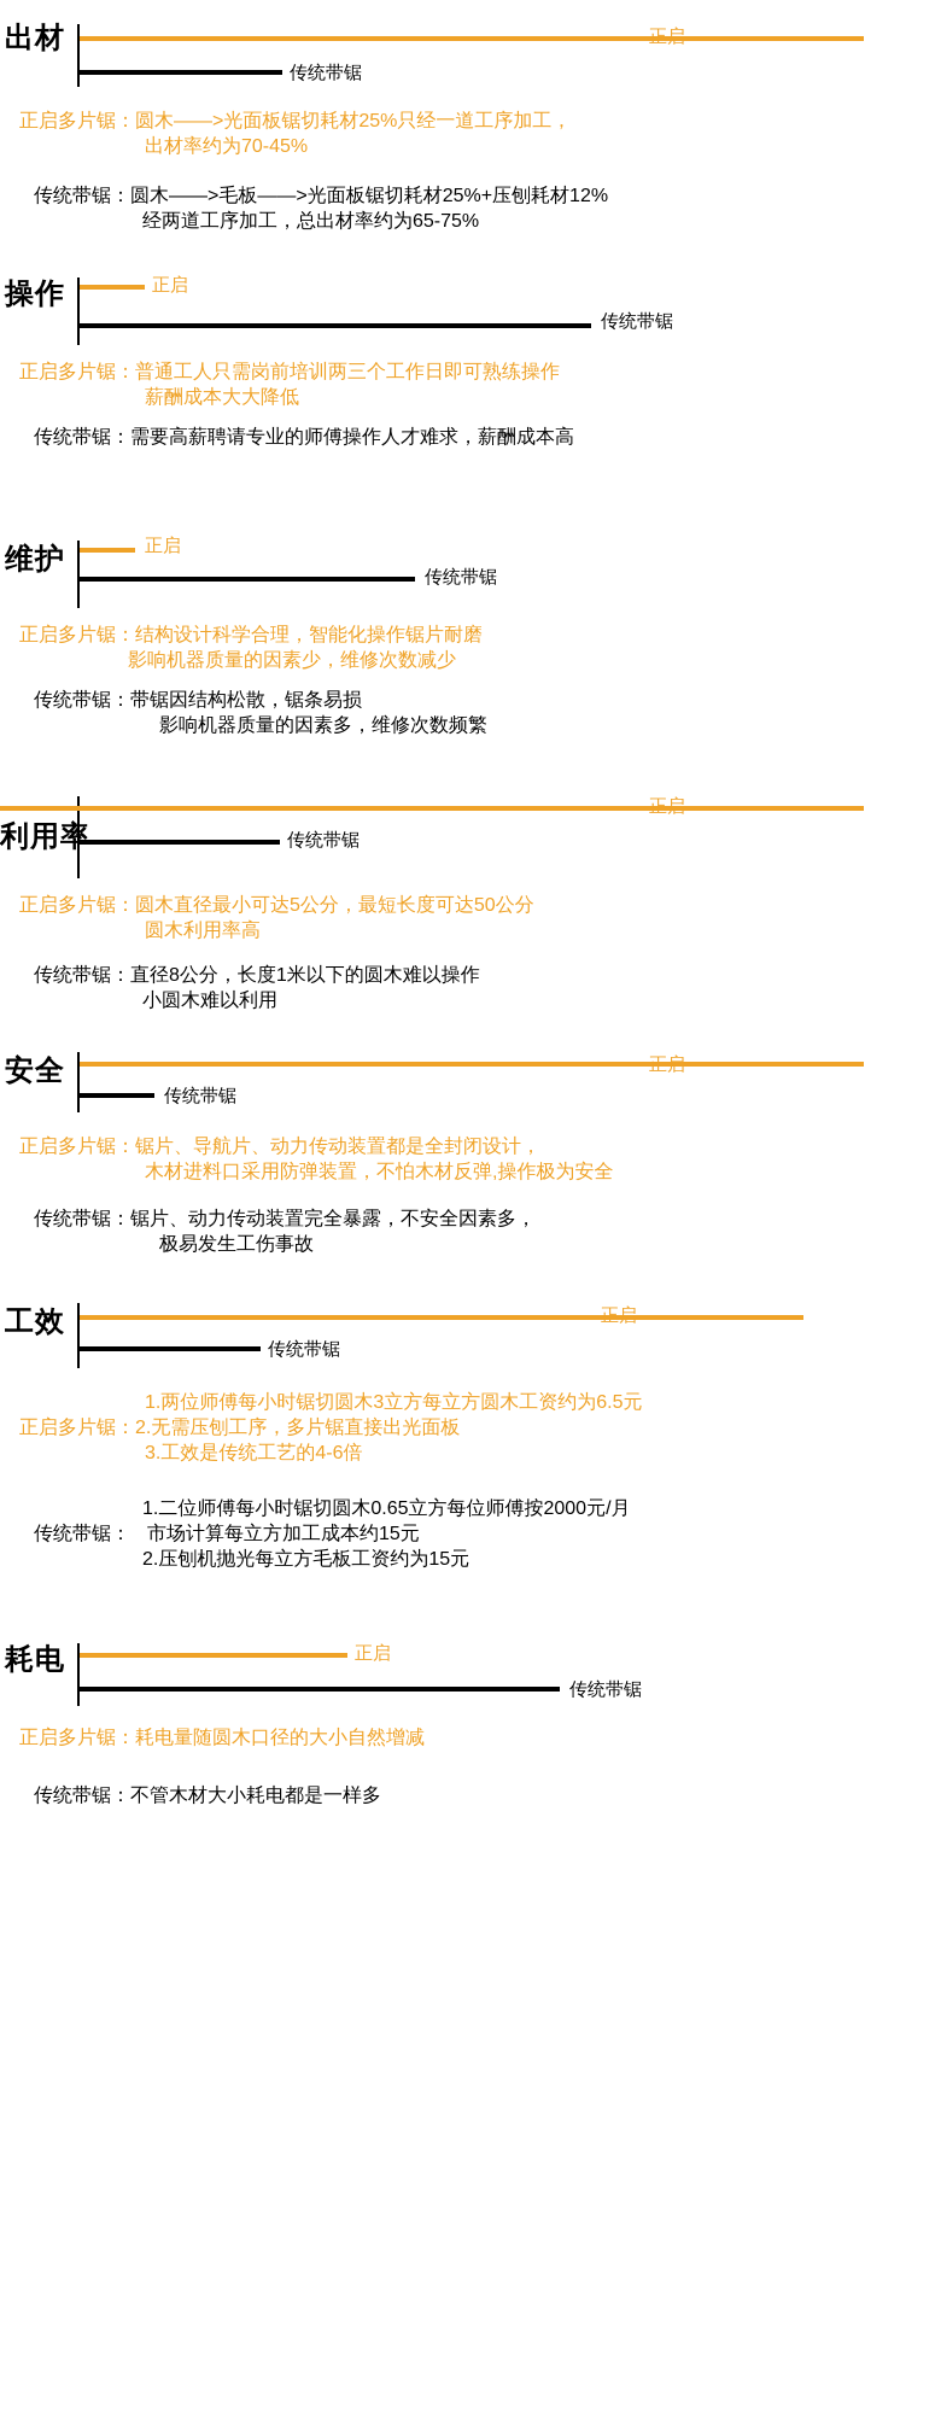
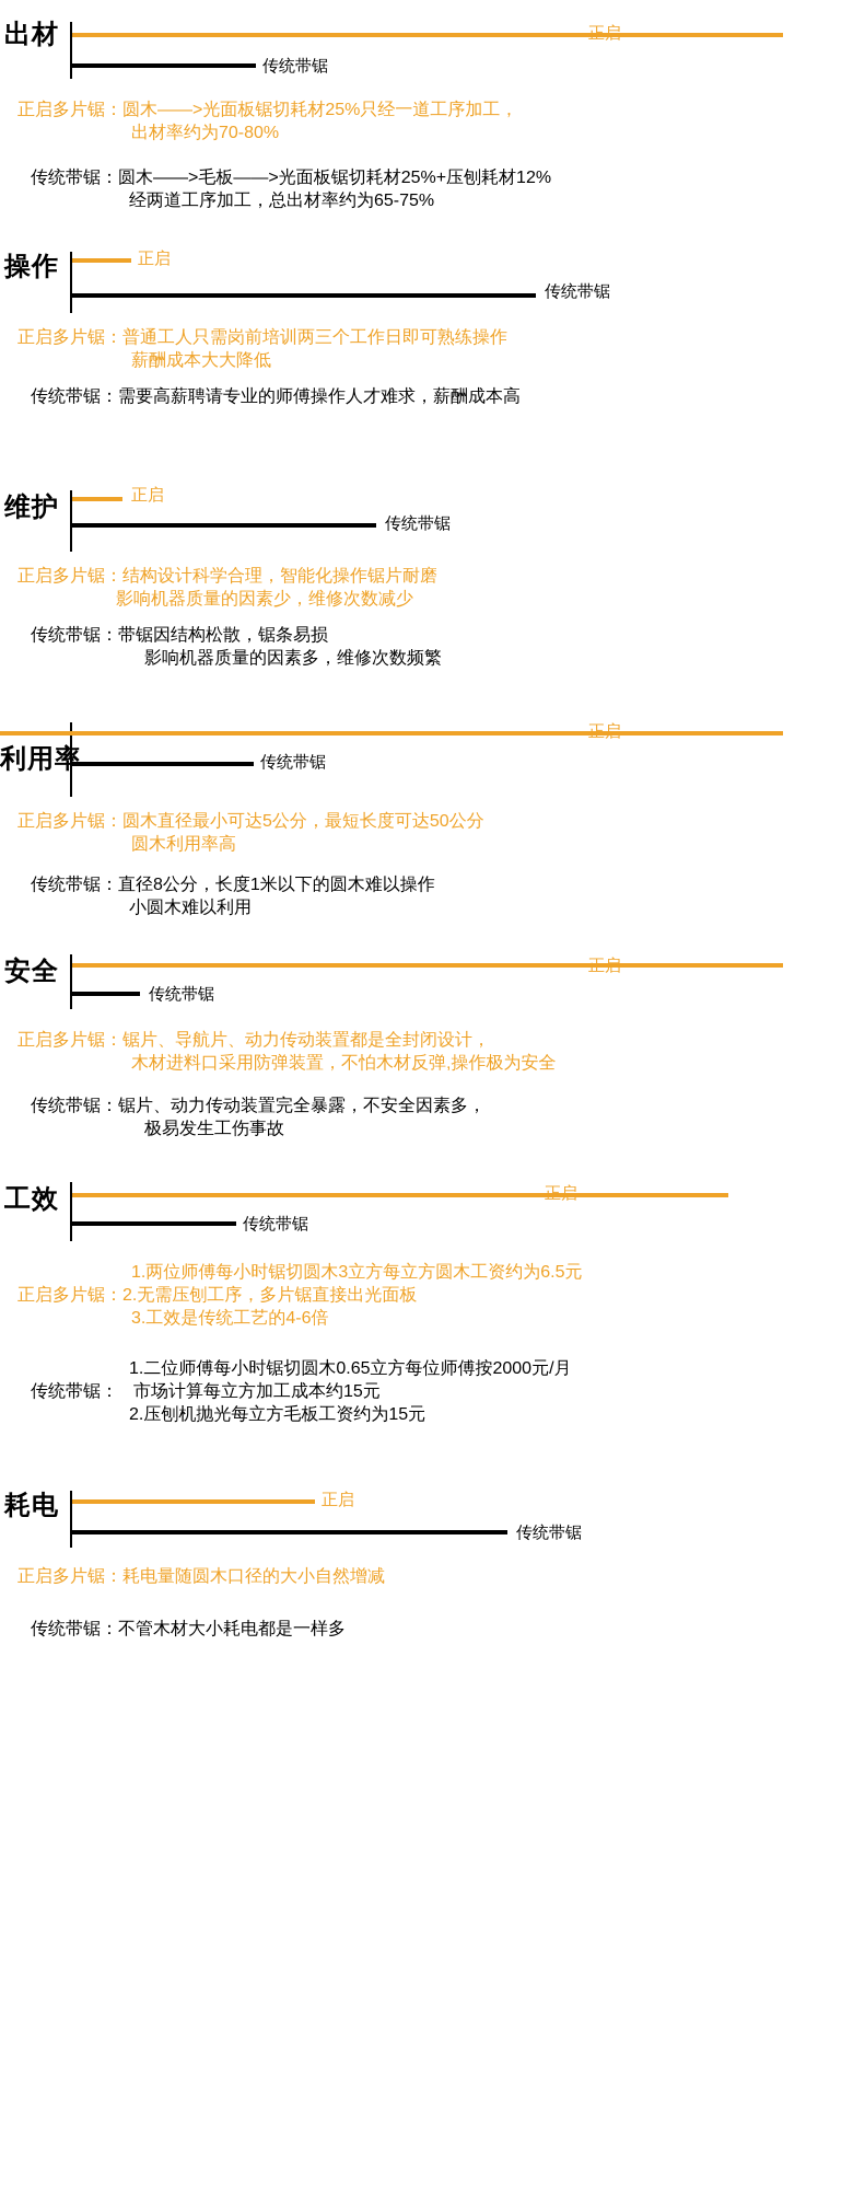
  出材
  正启
  传统带锯
  正启多片锯：圆木——>光面板锯切耗材25%只经一道工序加工，
- 出材率约为70-45%
+ 出材率约为70-80%
  传统带锯：圆木——>毛板——>光面板锯切耗材25%+压刨耗材12%
  经两道工序加工，总出材率约为65-75%
  操作
  正启
  传统带锯
  正启多片锯：普通工人只需岗前培训两三个工作日即可熟练操作
  薪酬成本大大降低
  传统带锯：需要高薪聘请专业的师傅操作人才难求，薪酬成本高
  维护
  正启
  传统带锯
  正启多片锯：结构设计科学合理，智能化操作锯片耐磨
  影响机器质量的因素少，维修次数减少
  传统带锯：带锯因结构松散，锯条易损
  影响机器质量的因素多，维修次数频繁
  利用率
  正启
  传统带锯
  正启多片锯：圆木直径最小可达5公分，最短长度可达50公分
  圆木利用率高
  传统带锯：直径8公分，长度1米以下的圆木难以操作
  小圆木难以利用
  安全
  正启
  传统带锯
  正启多片锯：锯片、导航片、动力传动装置都是全封闭设计，
  木材进料口采用防弹装置，不怕木材反弹,操作极为安全
  传统带锯：锯片、动力传动装置完全暴露，不安全因素多，
  极易发生工伤事故
  工效
  正启
  传统带锯
  1.两位师傅每小时锯切圆木3立方每立方圆木工资约为6.5元
  正启多片锯：2.无需压刨工序，多片锯直接出光面板
  3.工效是传统工艺的4-6倍
  1.二位师傅每小时锯切圆木0.65立方每位师傅按2000元/月
  传统带锯： 市场计算每立方加工成本约15元
  2.压刨机抛光每立方毛板工资约为15元
  耗电
  正启
  传统带锯
  正启多片锯：耗电量随圆木口径的大小自然增减
  传统带锯：不管木材大小耗电都是一样多
